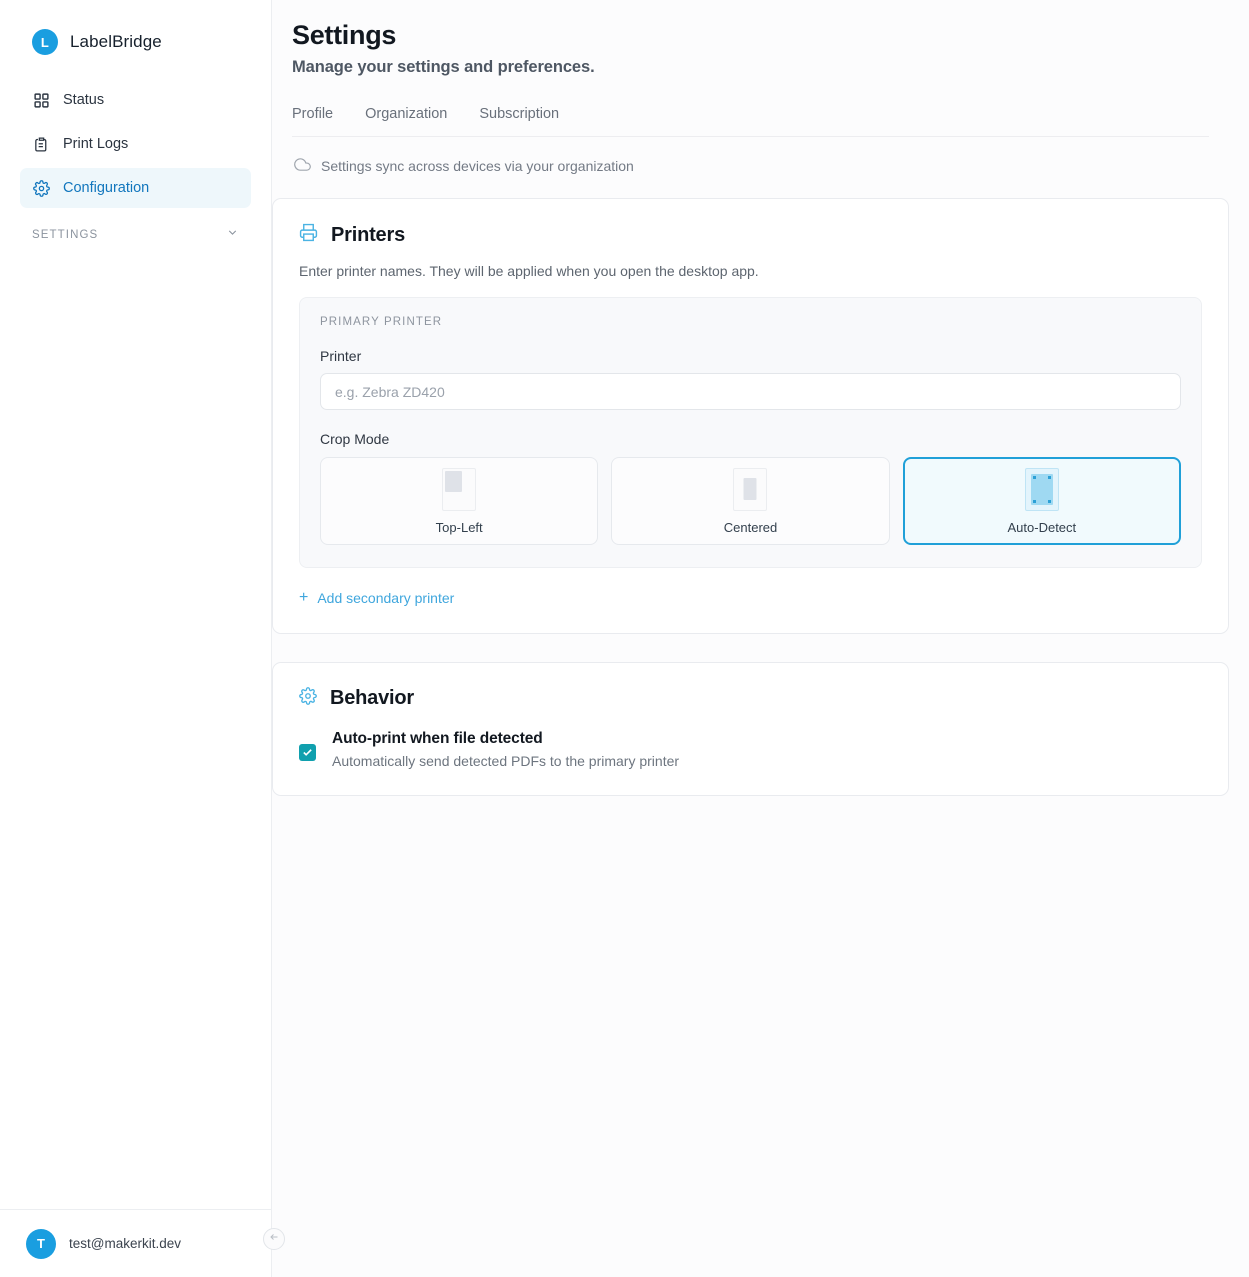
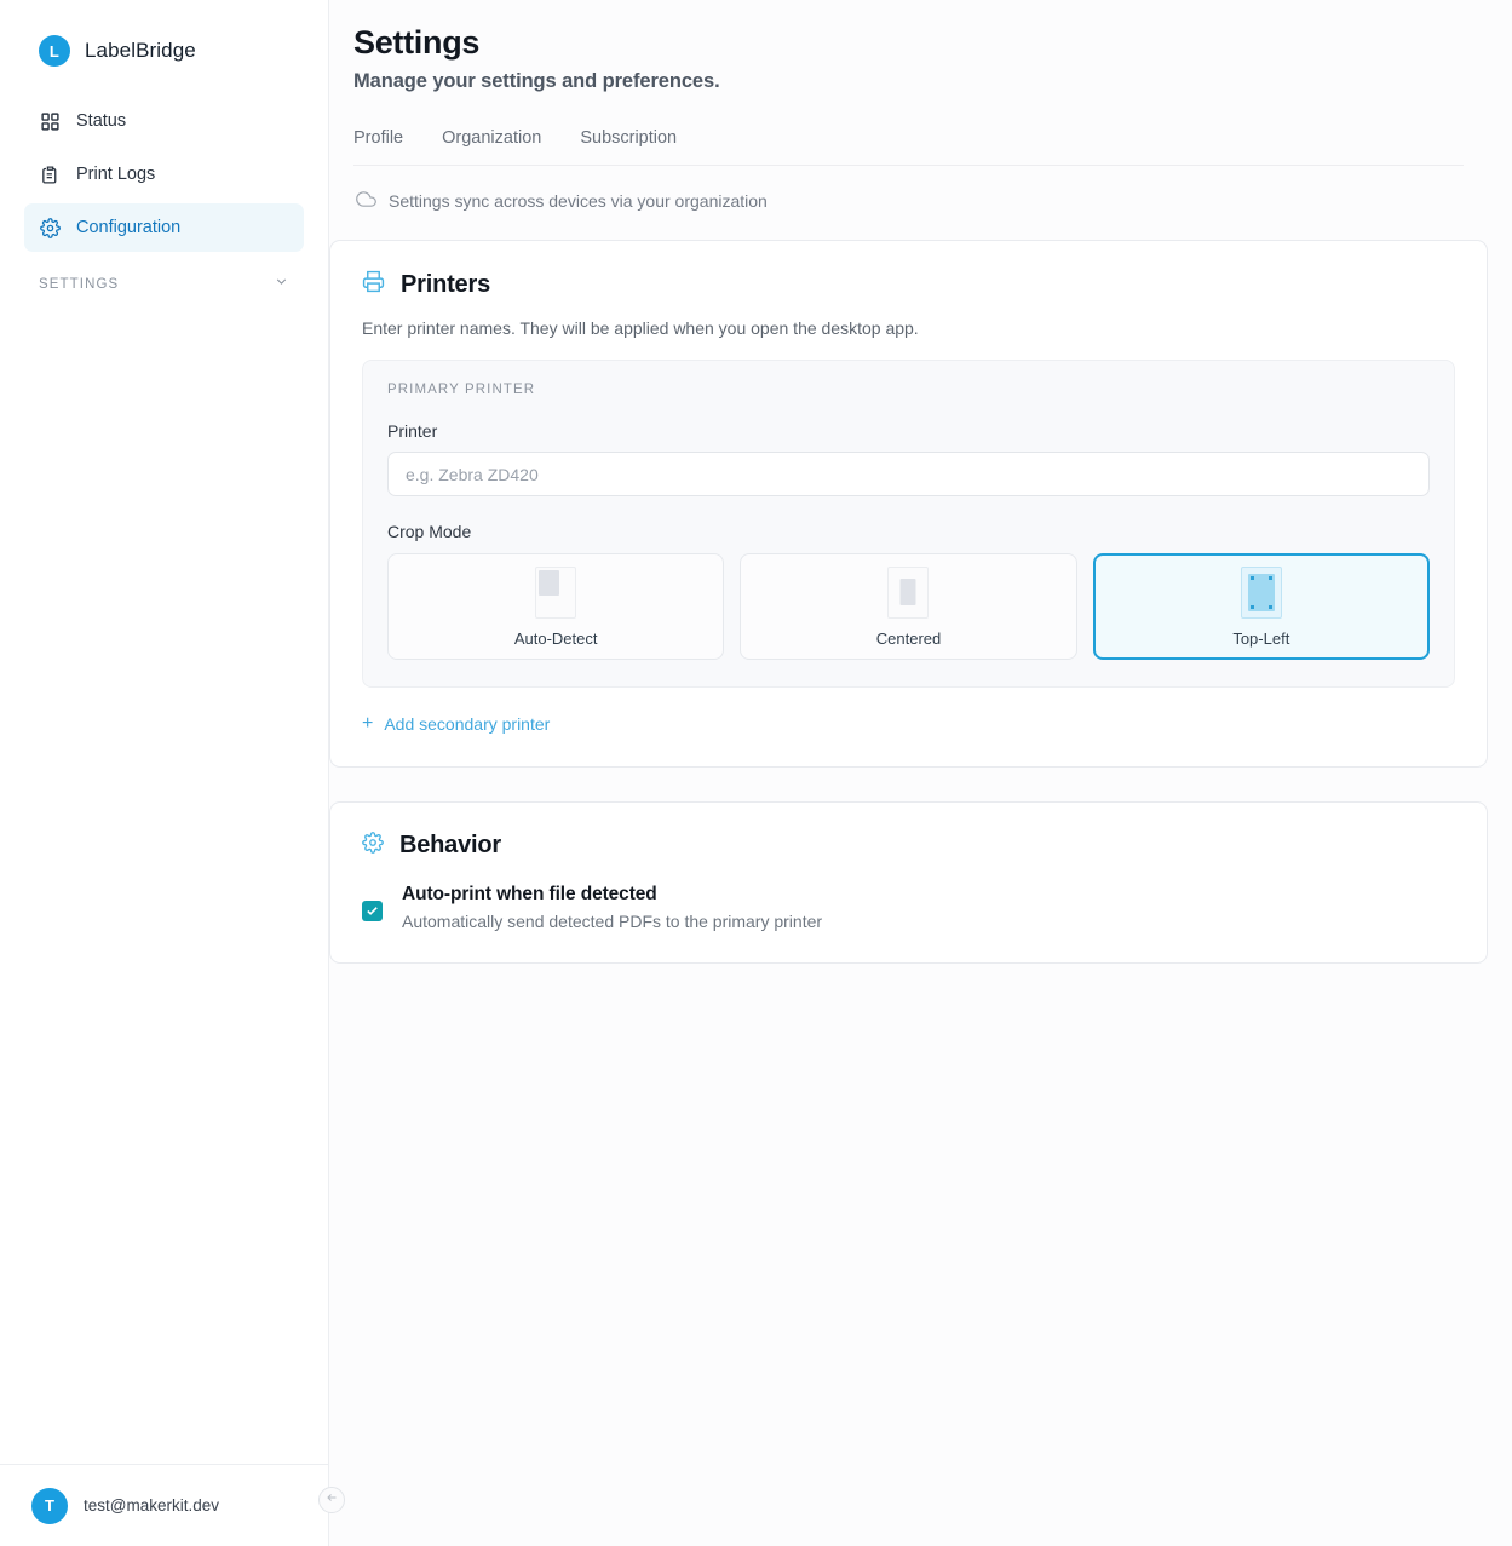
  L
  LabelBridge
  Status
  Print Logs
  Configuration
  SETTINGS
  T
  test@makerkit.dev
  Settings
  Manage your settings and preferences.
  Profile
  Organization
  Subscription
  Settings sync across devices via your organization
  Printers
  Enter printer names. They will be applied when you open the desktop app.
  PRIMARY PRINTER
  Printer
  e.g. Zebra ZD420
  Crop Mode
- Top-Left
+ Auto-Detect
  Centered
- Auto-Detect
+ Top-Left
  +
  Add secondary printer
  Behavior
  Auto-print when file detected
  Automatically send detected PDFs to the primary printer
